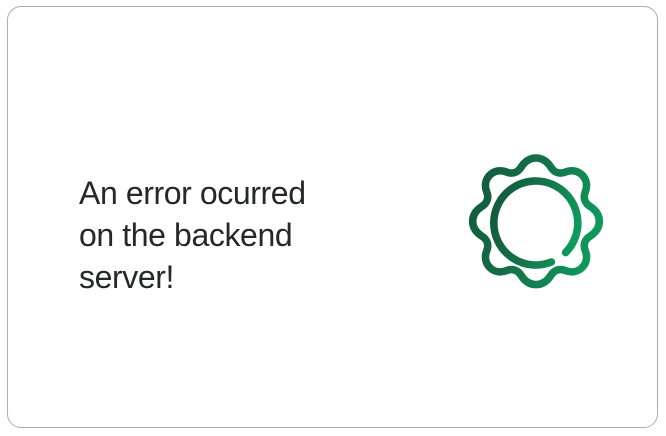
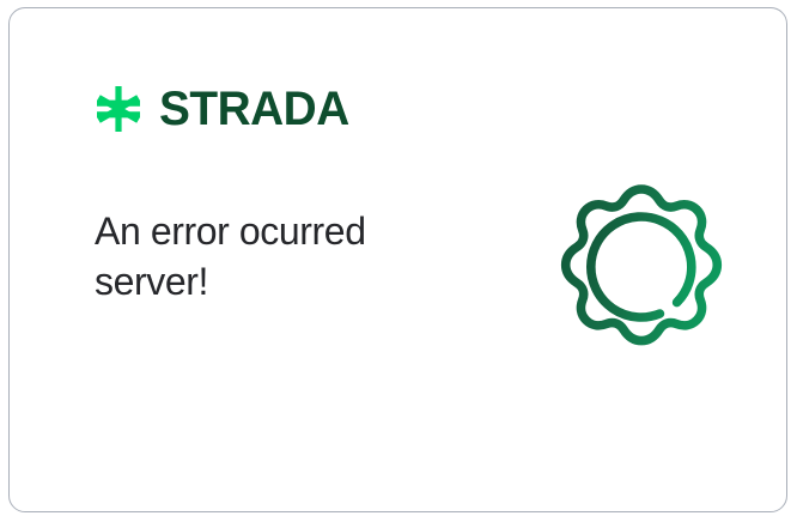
+ STRADA
  An error ocurred
- on the backend
  server!
